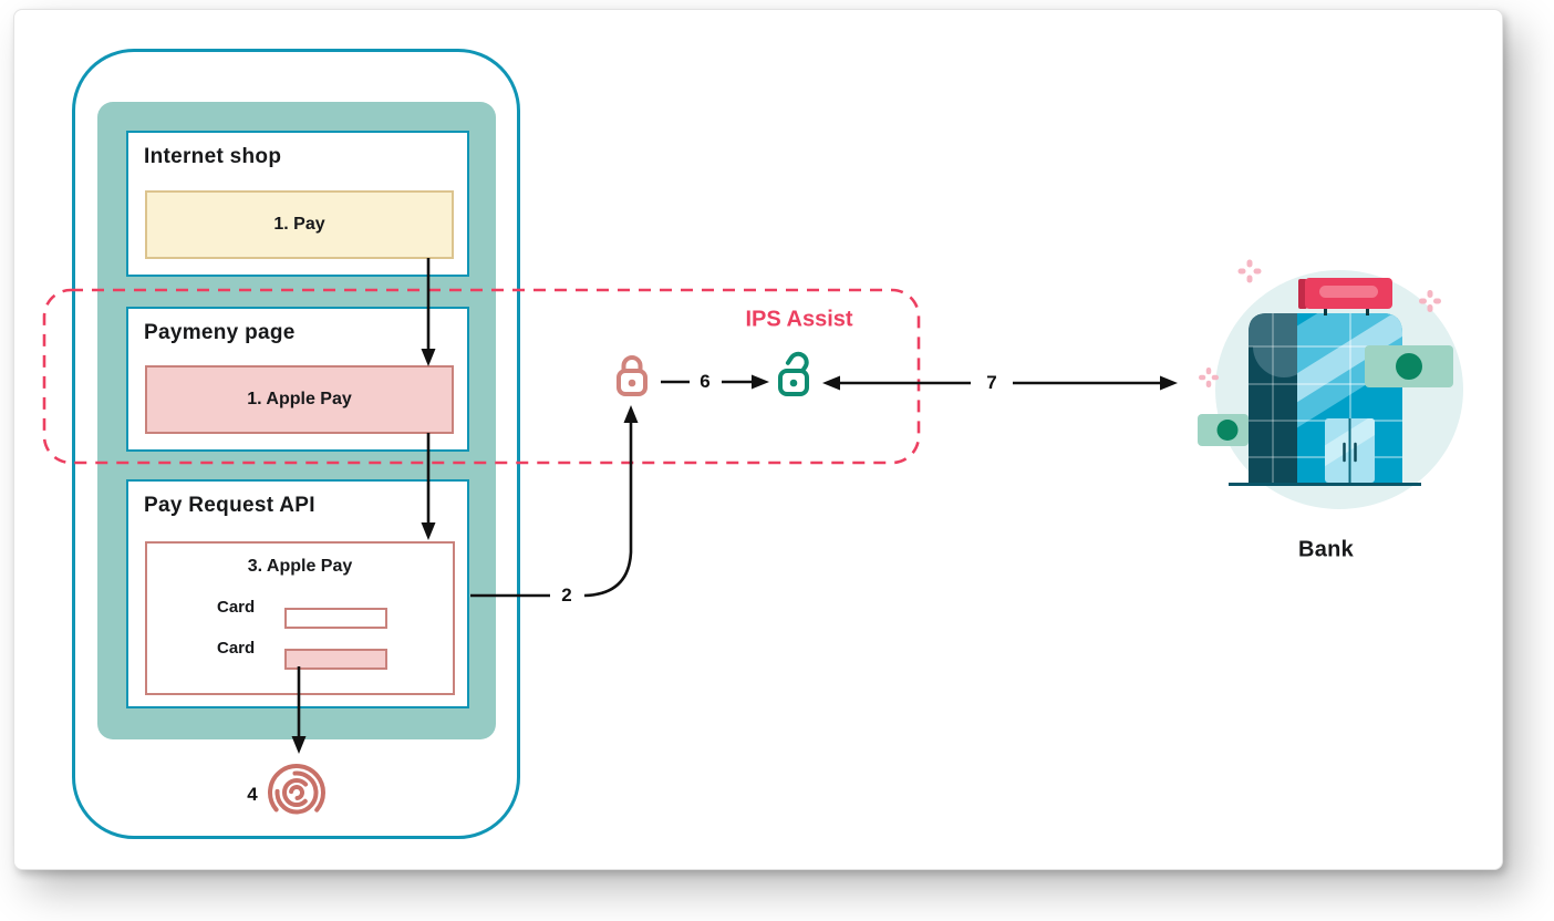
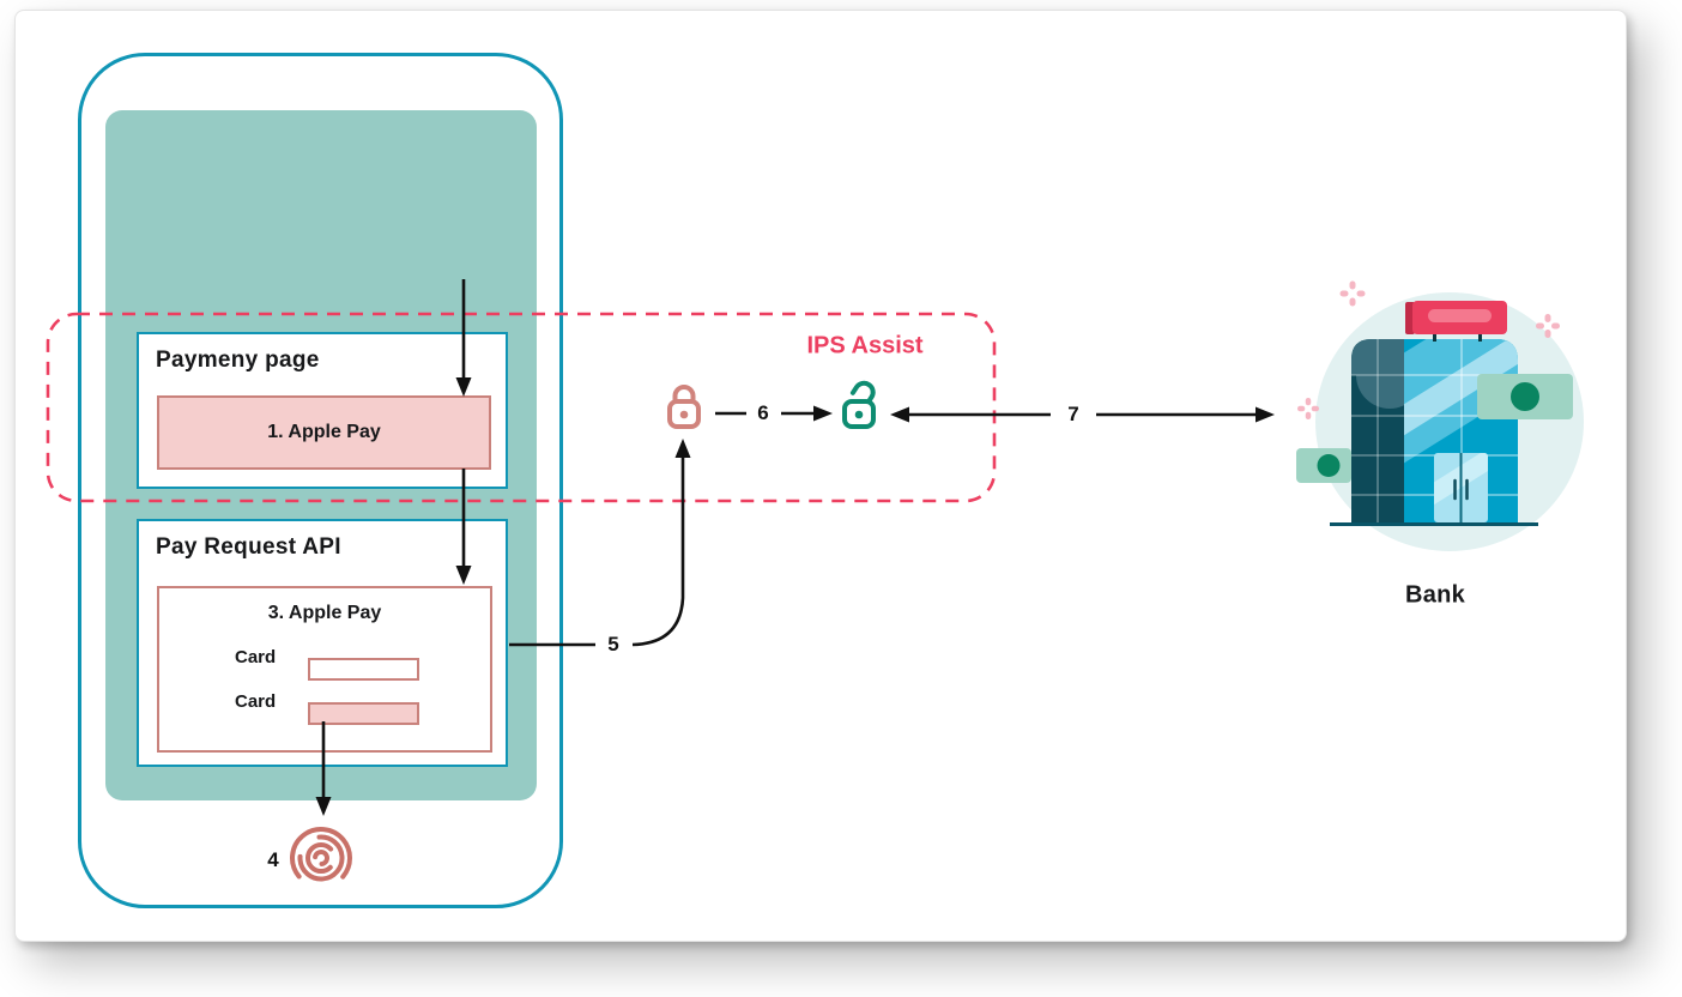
- Internet shop
- 1. Pay
  Paymeny page
  1. Apple Pay
  Pay Request API
  3. Apple Pay
  Card
  Card
  4
- 2
+ 5
  6
  7
  IPS Assist
  Bank
